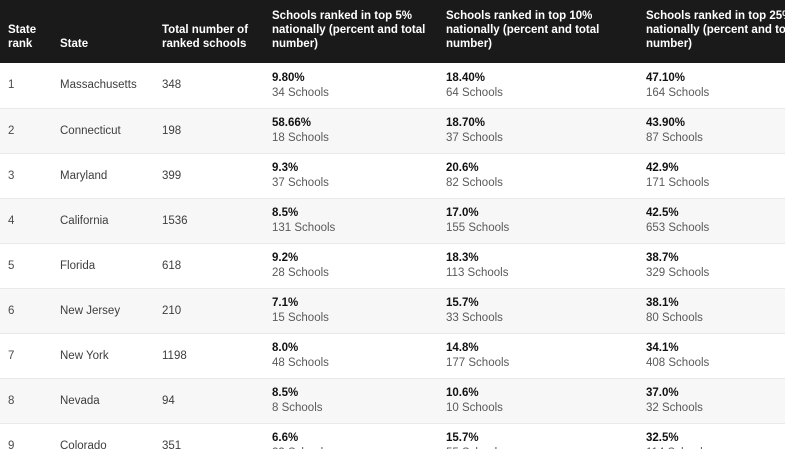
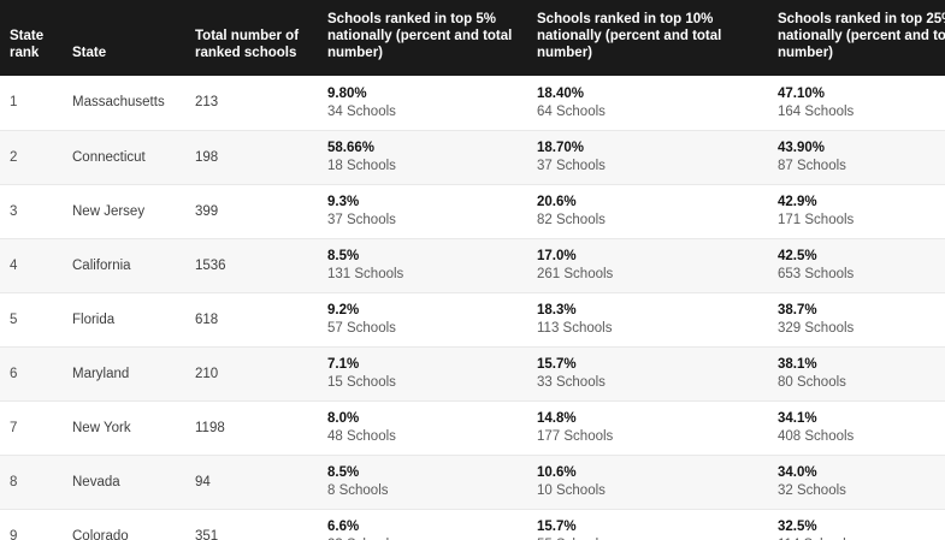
  State rank	State	Total number of ranked schools	Schools ranked in top 5% nationally (percent and total number)	Schools ranked in top 10% nationally (percent and total number)	Schools ranked in top 25 nationally (percent and to number)
- 1	Massachusetts	348	9.80%34 Schools	18.40%64 Schools	47.10%164 Schools
+ 1	Massachusetts	213	9.80%34 Schools	18.40%64 Schools	47.10%164 Schools
  2	Connecticut	198	58.66%18 Schools	18.70%37 Schools	43.90%87 Schools
- 3	Maryland	399	9.3%37 Schools	20.6%82 Schools	42.9%171 Schools
+ 3	New Jersey	399	9.3%37 Schools	20.6%82 Schools	42.9%171 Schools
- 4	California	1536	8.5%131 Schools	17.0%155 Schools	42.5%653 Schools
+ 4	California	1536	8.5%131 Schools	17.0%261 Schools	42.5%653 Schools
- 5	Florida	618	9.2%28 Schools	18.3%113 Schools	38.7%329 Schools
+ 5	Florida	618	9.2%57 Schools	18.3%113 Schools	38.7%329 Schools
- 6	New Jersey	210	7.1%15 Schools	15.7%33 Schools	38.1%80 Schools
+ 6	Maryland	210	7.1%15 Schools	15.7%33 Schools	38.1%80 Schools
  7	New York	1198	8.0%48 Schools	14.8%177 Schools	34.1%408 Schools
- 8	Nevada	94	8.5%8 Schools	10.6%10 Schools	37.0%32 Schools
+ 8	Nevada	94	8.5%8 Schools	10.6%10 Schools	34.0%32 Schools
